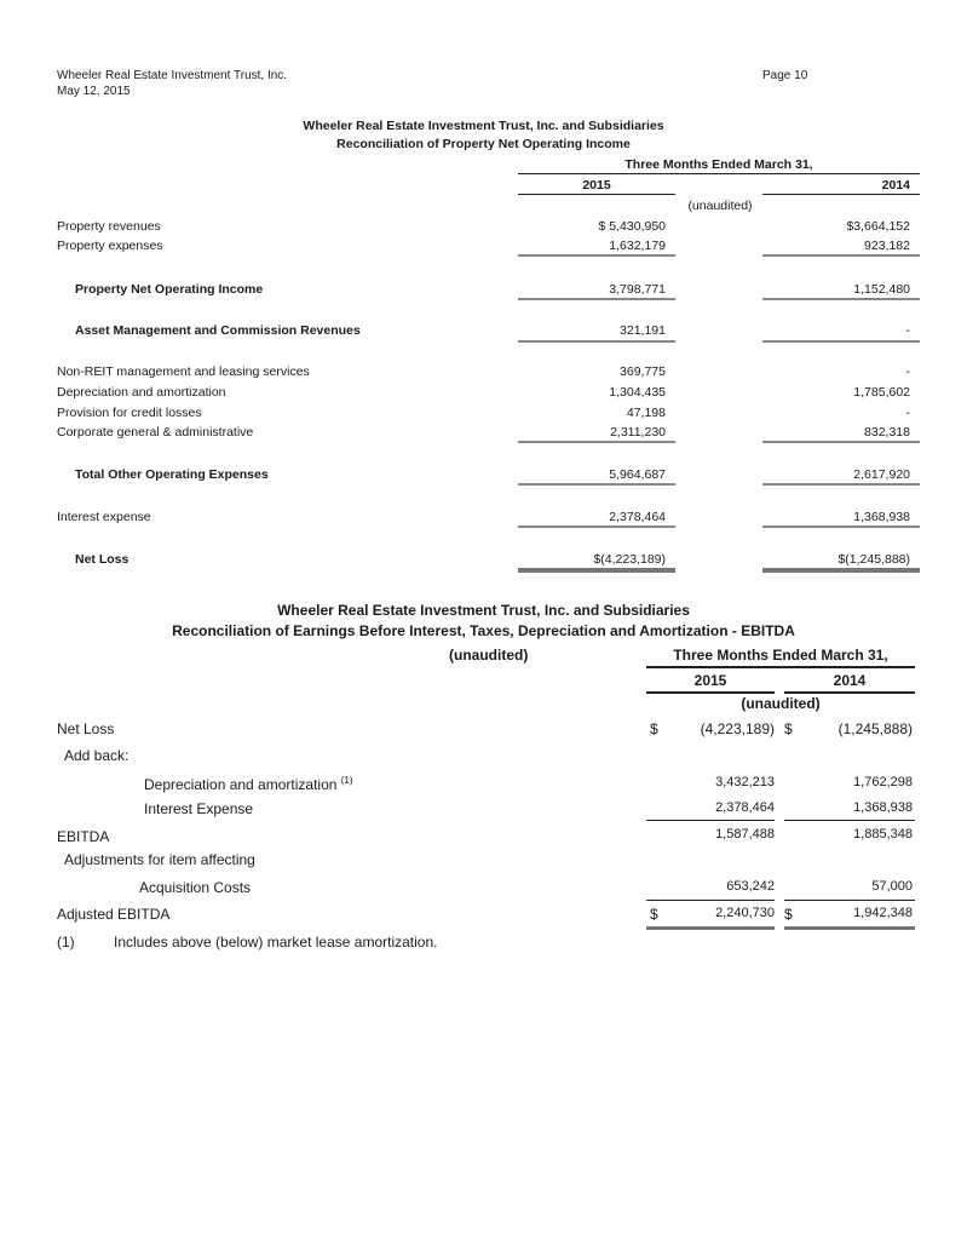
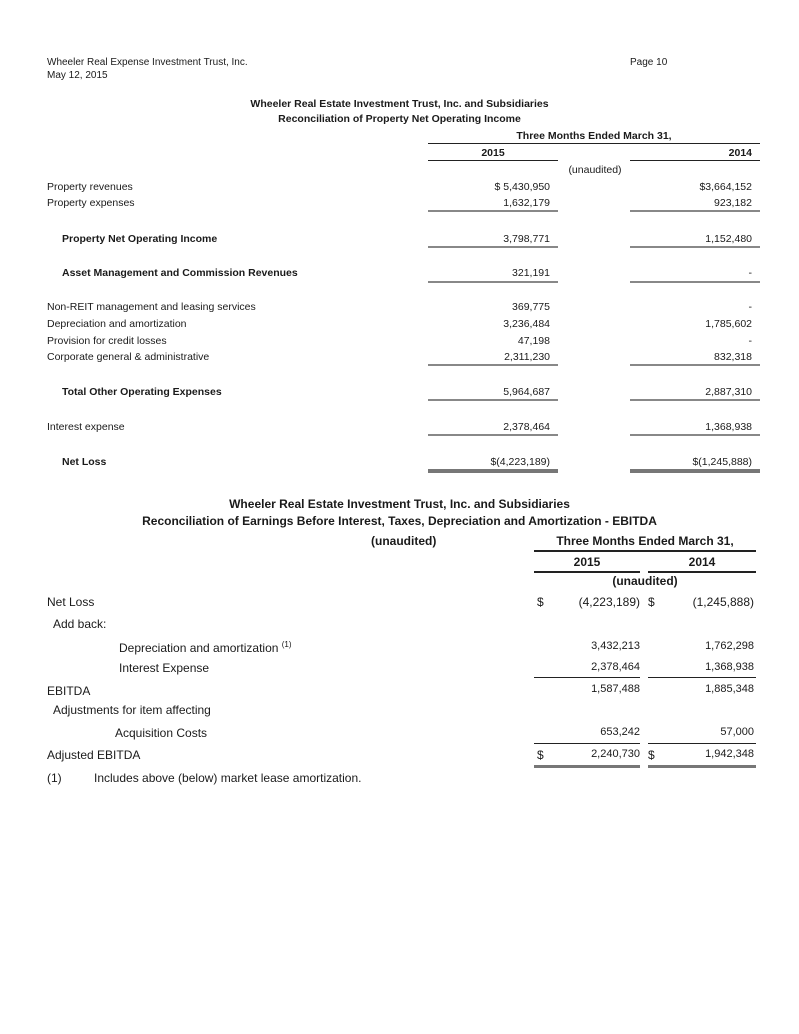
- Wheeler Real Estate Investment Trust, Inc.
+ Wheeler Real Expense Investment Trust, Inc.
  May 12, 2015
  Page 10
  Wheeler Real Estate Investment Trust, Inc. and Subsidiaries
  Reconciliation of Property Net Operating Income
  Three Months Ended March 31,
  2015
  2014
  (unaudited)
  Property revenues
  $ 5,430,950
  $3,664,152
  Property expenses
  1,632,179
  923,182
  Property Net Operating Income
  3,798,771
  1,152,480
  Asset Management and Commission Revenues
  321,191
  -
  Non-REIT management and leasing services
  369,775
  -
  Depreciation and amortization
- 1,304,435
+ 3,236,484
  1,785,602
  Provision for credit losses
  47,198
  -
  Corporate general & administrative
  2,311,230
  832,318
  Total Other Operating Expenses
  5,964,687
- 2,617,920
+ 2,887,310
  Interest expense
  2,378,464
  1,368,938
  Net Loss
  $(4,223,189)
  $(1,245,888)
  Wheeler Real Estate Investment Trust, Inc. and Subsidiaries
  Reconciliation of Earnings Before Interest, Taxes, Depreciation and Amortization - EBITDA
  (unaudited)
  Three Months Ended March 31,
  2015
  2014
  (unaudited)
  Net Loss
  $
  (4,223,189)
  $
  (1,245,888)
  Add back:
  Depreciation and amortization (1)
  3,432,213
  1,762,298
  Interest Expense
  2,378,464
  1,368,938
  EBITDA
  1,587,488
  1,885,348
  Adjustments for item affecting
  Acquisition Costs
  653,242
  57,000
  Adjusted EBITDA
  $
  2,240,730
  $
  1,942,348
  (1)
  Includes above (below) market lease amortization.
